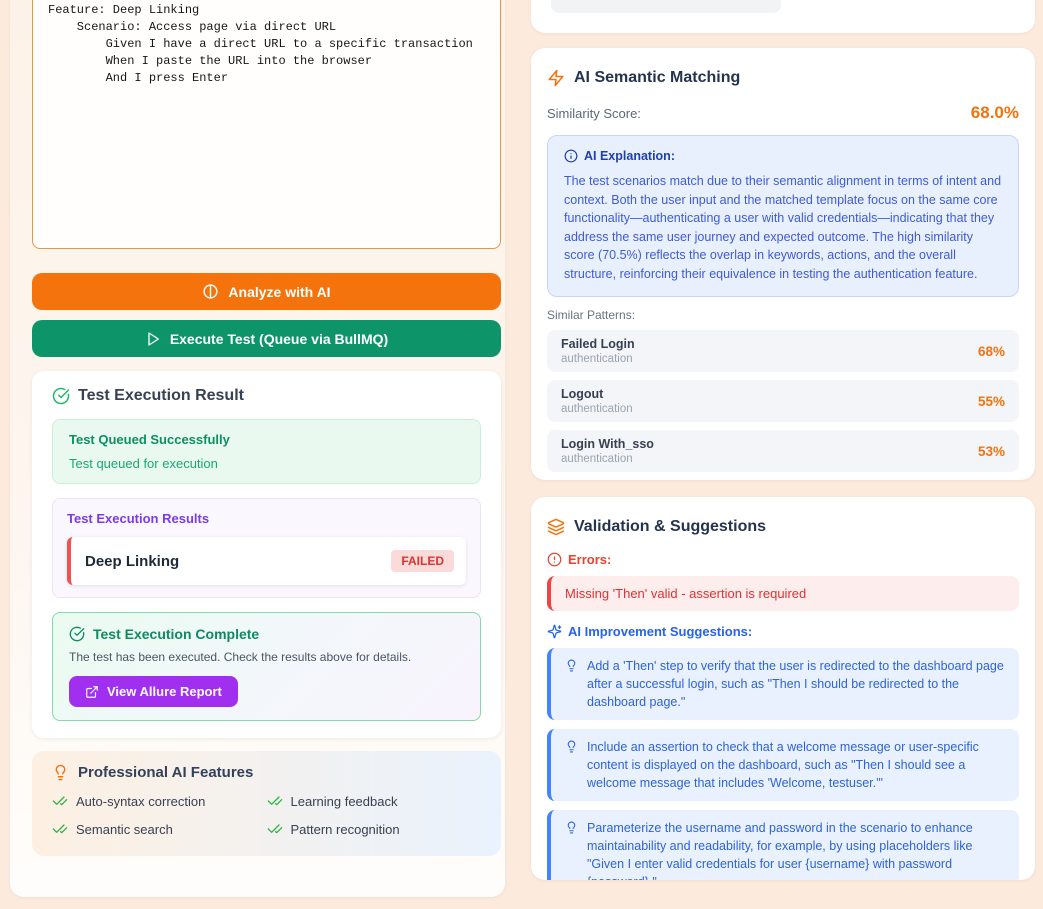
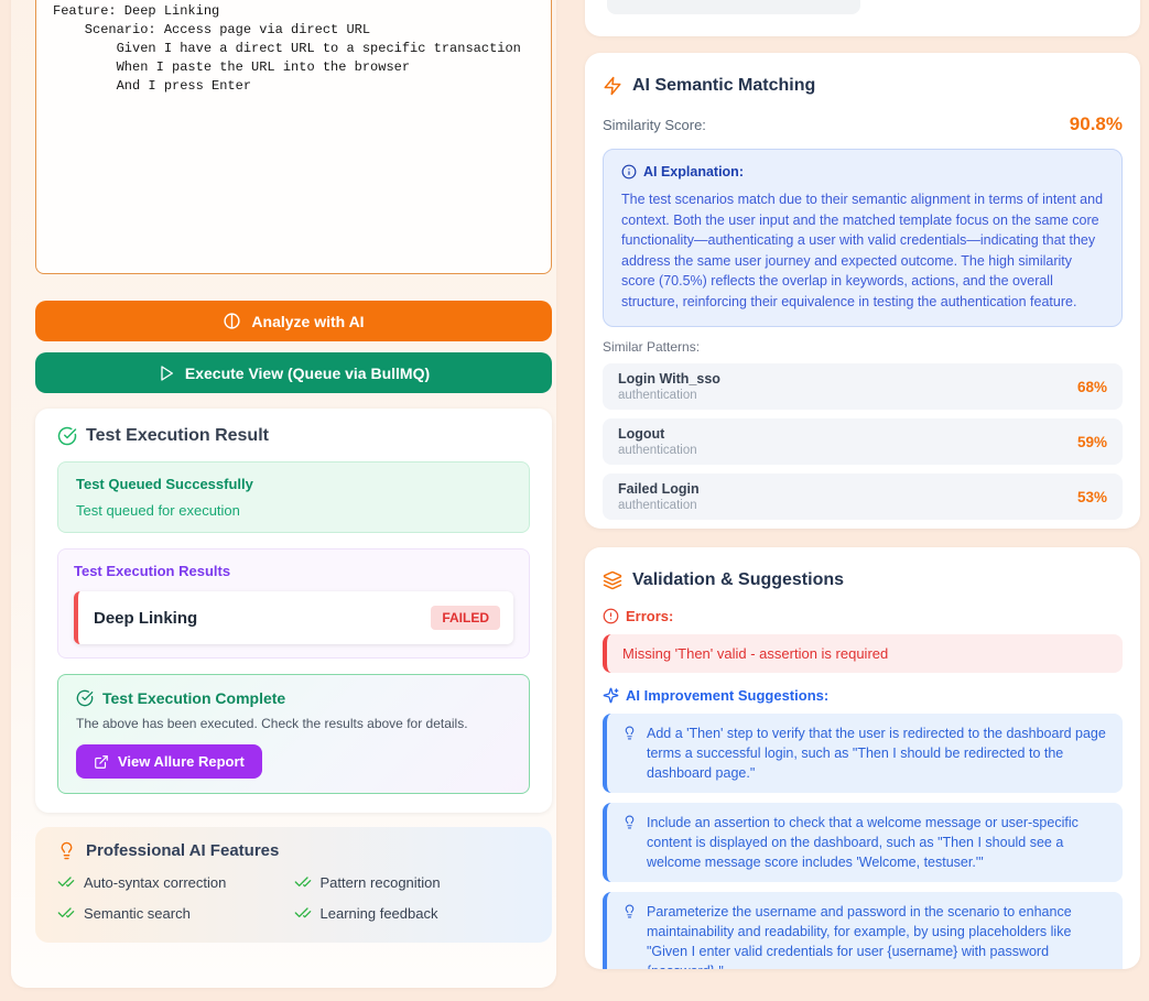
  Feature: Deep Linking
  Scenario: Access page via direct URL
  Given I have a direct URL to a specific transaction
  When I paste the URL into the browser
  And I press Enter
  Analyze with AI
- Execute Test (Queue via BullMQ)
+ Execute View (Queue via BullMQ)
  Test Execution Result
  Test Queued Successfully
  Test queued for execution
  Test Execution Results
  Deep Linking
  FAILED
  Test Execution Complete
- The test has been executed. Check the results above for details.
+ The above has been executed. Check the results above for details.
  View Allure Report
  Professional AI Features
  Auto-syntax correction
- Learning feedback
+ Pattern recognition
  Semantic search
- Pattern recognition
+ Learning feedback
  AI Semantic Matching
  Similarity Score:
- 68.0%
+ 90.8%
  AI Explanation:
  The test scenarios match due to their semantic alignment in terms of intent and context. Both the user input and the matched template focus on the same core functionality—authenticating a user with valid credentials—indicating that they address the same user journey and expected outcome. The high similarity score (70.5%) reflects the overlap in keywords, actions, and the overall structure, reinforcing their equivalence in testing the authentication feature.
  Similar Patterns:
- Failed Login
+ Login With_sso
  authentication
  68%
  Logout
  authentication
- 55%
+ 59%
- Login With_sso
+ Failed Login
  authentication
  53%
  Validation & Suggestions
  Errors:
  Missing 'Then' valid - assertion is required
  AI Improvement Suggestions:
- Add a 'Then' step to verify that the user is redirected to the dashboard page after a successful login, such as "Then I should be redirected to the dashboard page."
+ Add a 'Then' step to verify that the user is redirected to the dashboard page terms a successful login, such as "Then I should be redirected to the dashboard page."
- Include an assertion to check that a welcome message or user-specific content is displayed on the dashboard, such as "Then I should see a welcome message that includes 'Welcome, testuser.'"
+ Include an assertion to check that a welcome message or user-specific content is displayed on the dashboard, such as "Then I should see a welcome message score includes 'Welcome, testuser.'"
  Parameterize the username and password in the scenario to enhance maintainability and readability, for example, by using placeholders like "Given I enter valid credentials for user {username} with password
